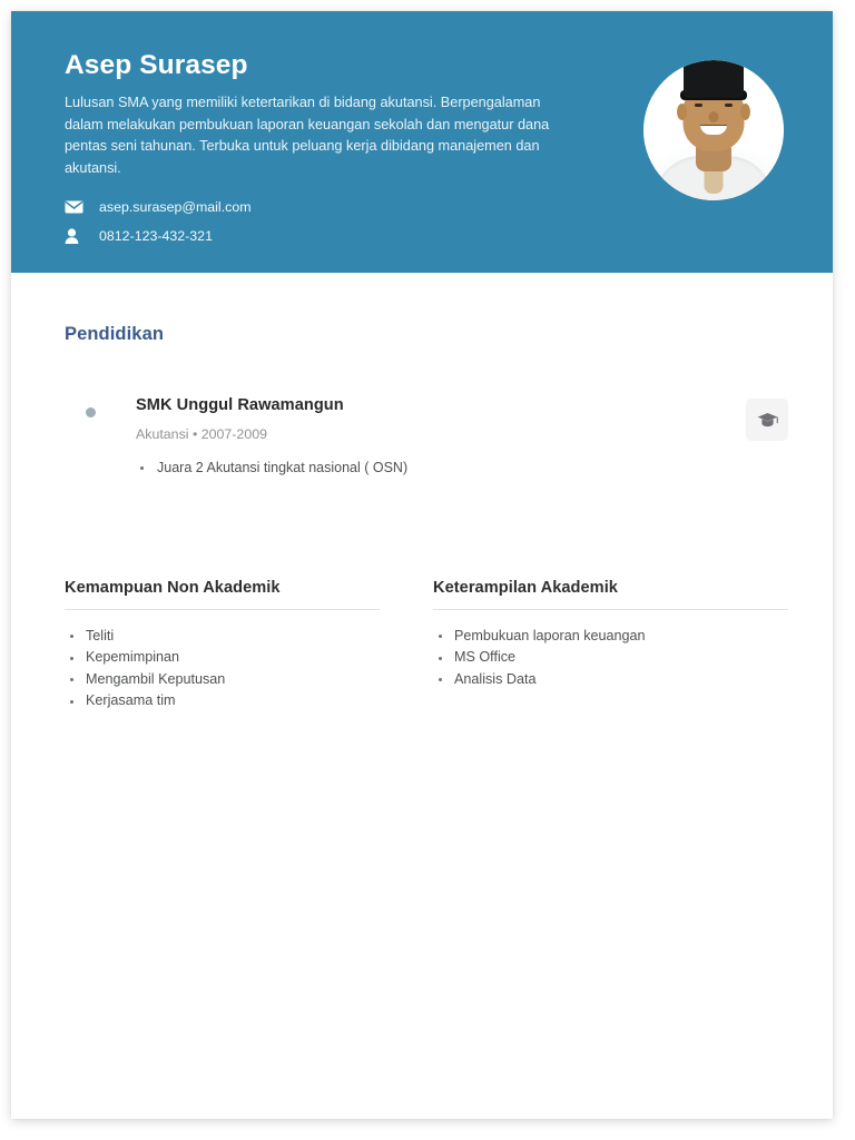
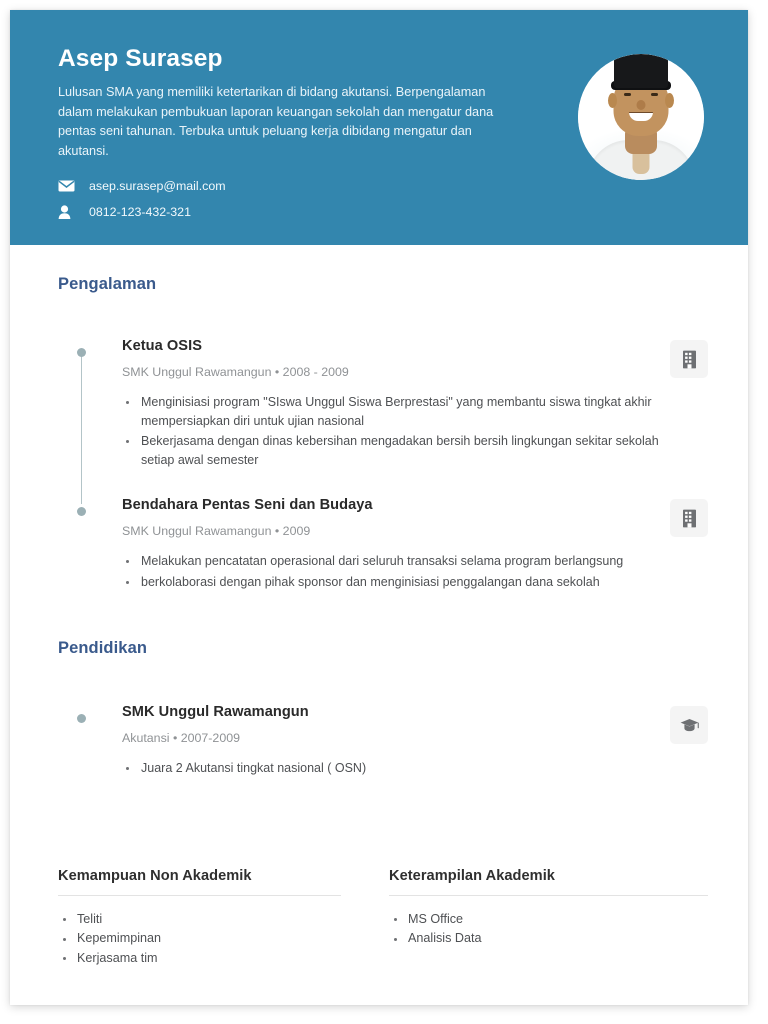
  Asep Surasep
- Lulusan SMA yang memiliki ketertarikan di bidang akutansi. Berpengalaman dalam melakukan pembukuan laporan keuangan sekolah dan mengatur dana pentas seni tahunan. Terbuka untuk peluang kerja dibidang manajemen dan akutansi.
+ Lulusan SMA yang memiliki ketertarikan di bidang akutansi. Berpengalaman dalam melakukan pembukuan laporan keuangan sekolah dan mengatur dana pentas seni tahunan. Terbuka untuk peluang kerja dibidang mengatur dan akutansi.
  asep.surasep@mail.com
  0812-123-432-321
+ Pengalaman
+ Ketua OSIS
+ SMK Unggul Rawamangun • 2008 - 2009
+ Menginisiasi program "SIswa Unggul Siswa Berprestasi" yang membantu siswa tingkat akhir mempersiapkan diri untuk ujian nasional
+ Bekerjasama dengan dinas kebersihan mengadakan bersih bersih lingkungan sekitar sekolah setiap awal semester
+ Bendahara Pentas Seni dan Budaya
+ SMK Unggul Rawamangun • 2009
+ Melakukan pencatatan operasional dari seluruh transaksi selama program berlangsung
+ berkolaborasi dengan pihak sponsor dan menginisiasi penggalangan dana sekolah
  Pendidikan
  SMK Unggul Rawamangun
  Akutansi • 2007-2009
  Juara 2 Akutansi tingkat nasional ( OSN)
  Kemampuan Non Akademik
  Teliti
  Kepemimpinan
- Mengambil Keputusan
  Kerjasama tim
  Keterampilan Akademik
- Pembukuan laporan keuangan
  MS Office
  Analisis Data
